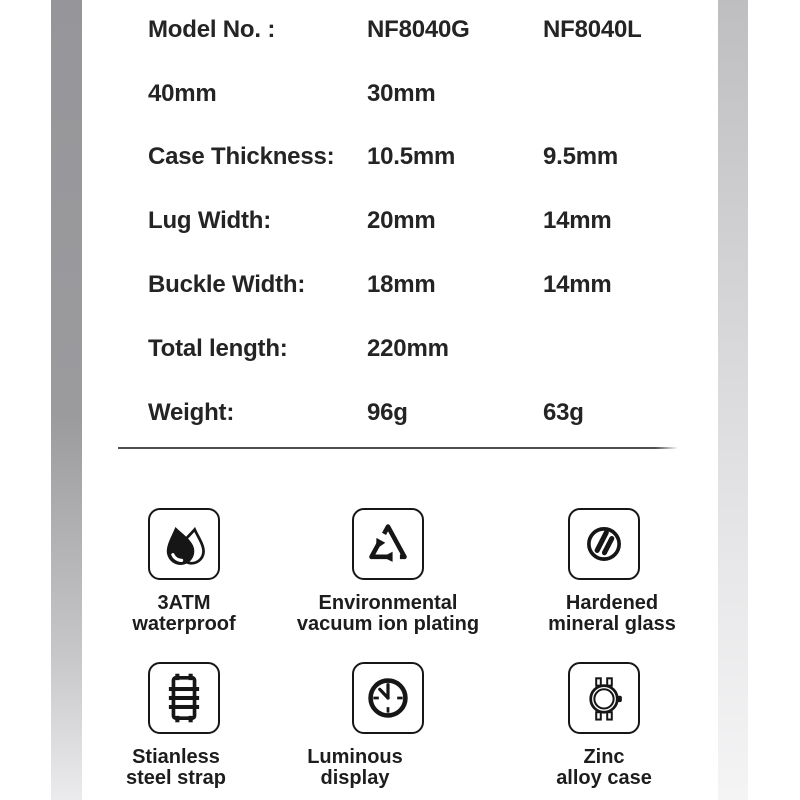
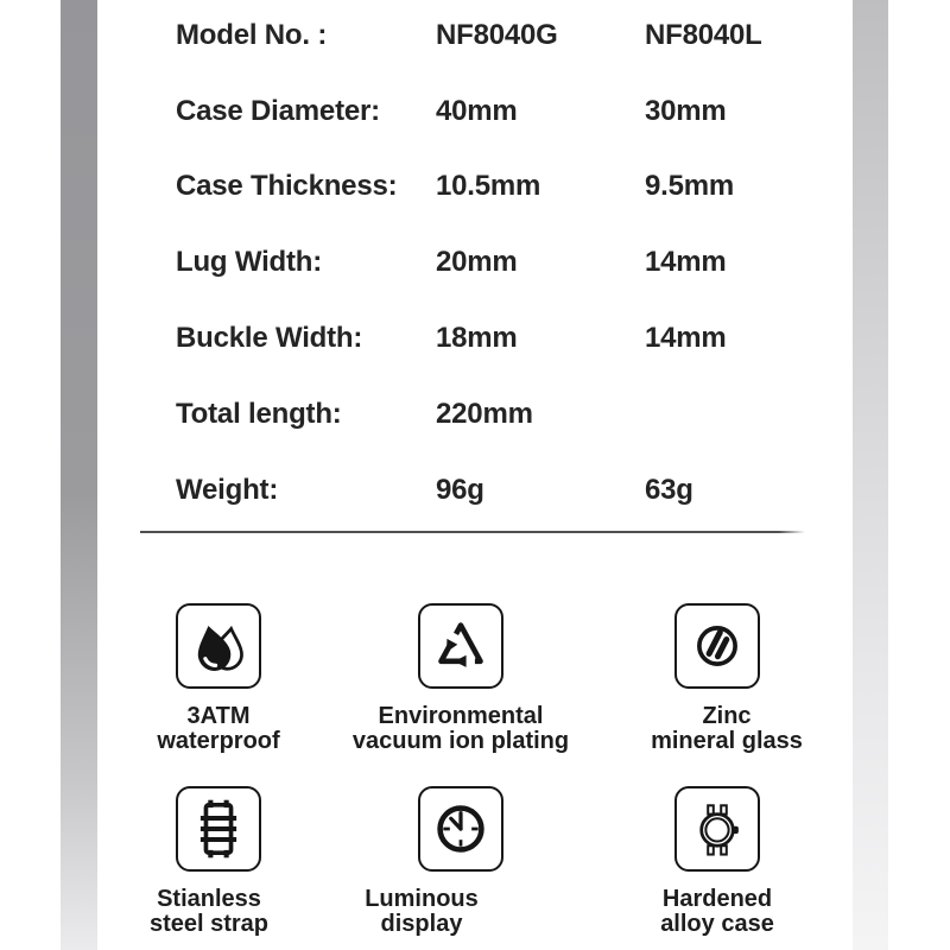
  Model No. :
  NF8040G
  NF8040L
+ Case Diameter:
  40mm
  30mm
  Case Thickness:
  10.5mm
  9.5mm
  Lug Width:
  20mm
  14mm
  Buckle Width:
  18mm
  14mm
  Total length:
  220mm
  Weight:
  96g
  63g
  3ATM
  waterproof
  Environmental
  vacuum ion plating
- Hardened
+ Zinc
  mineral glass
  Stianless
  steel strap
  Luminous
  display
- Zinc
+ Hardened
  alloy case
